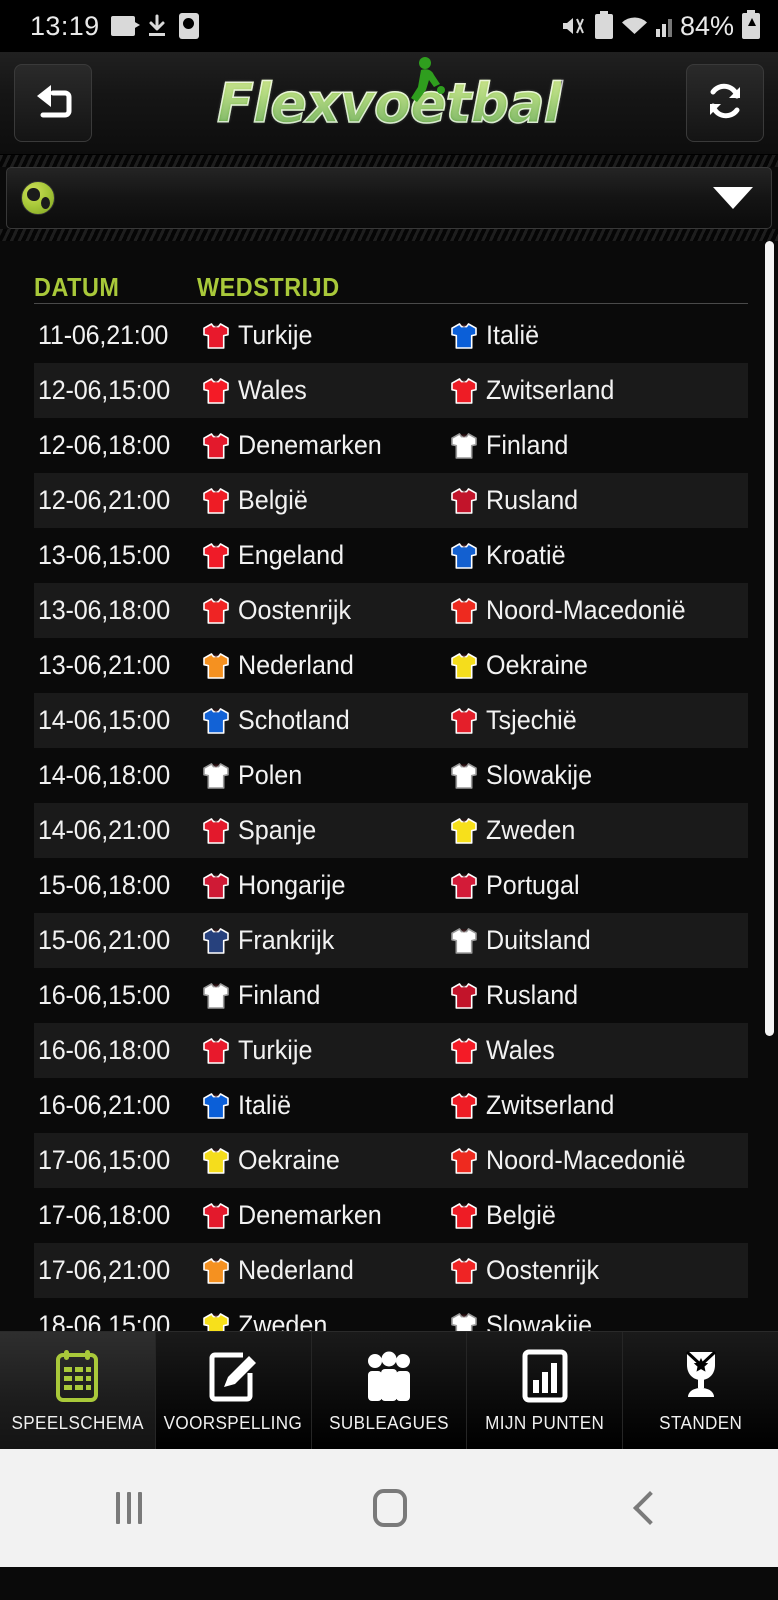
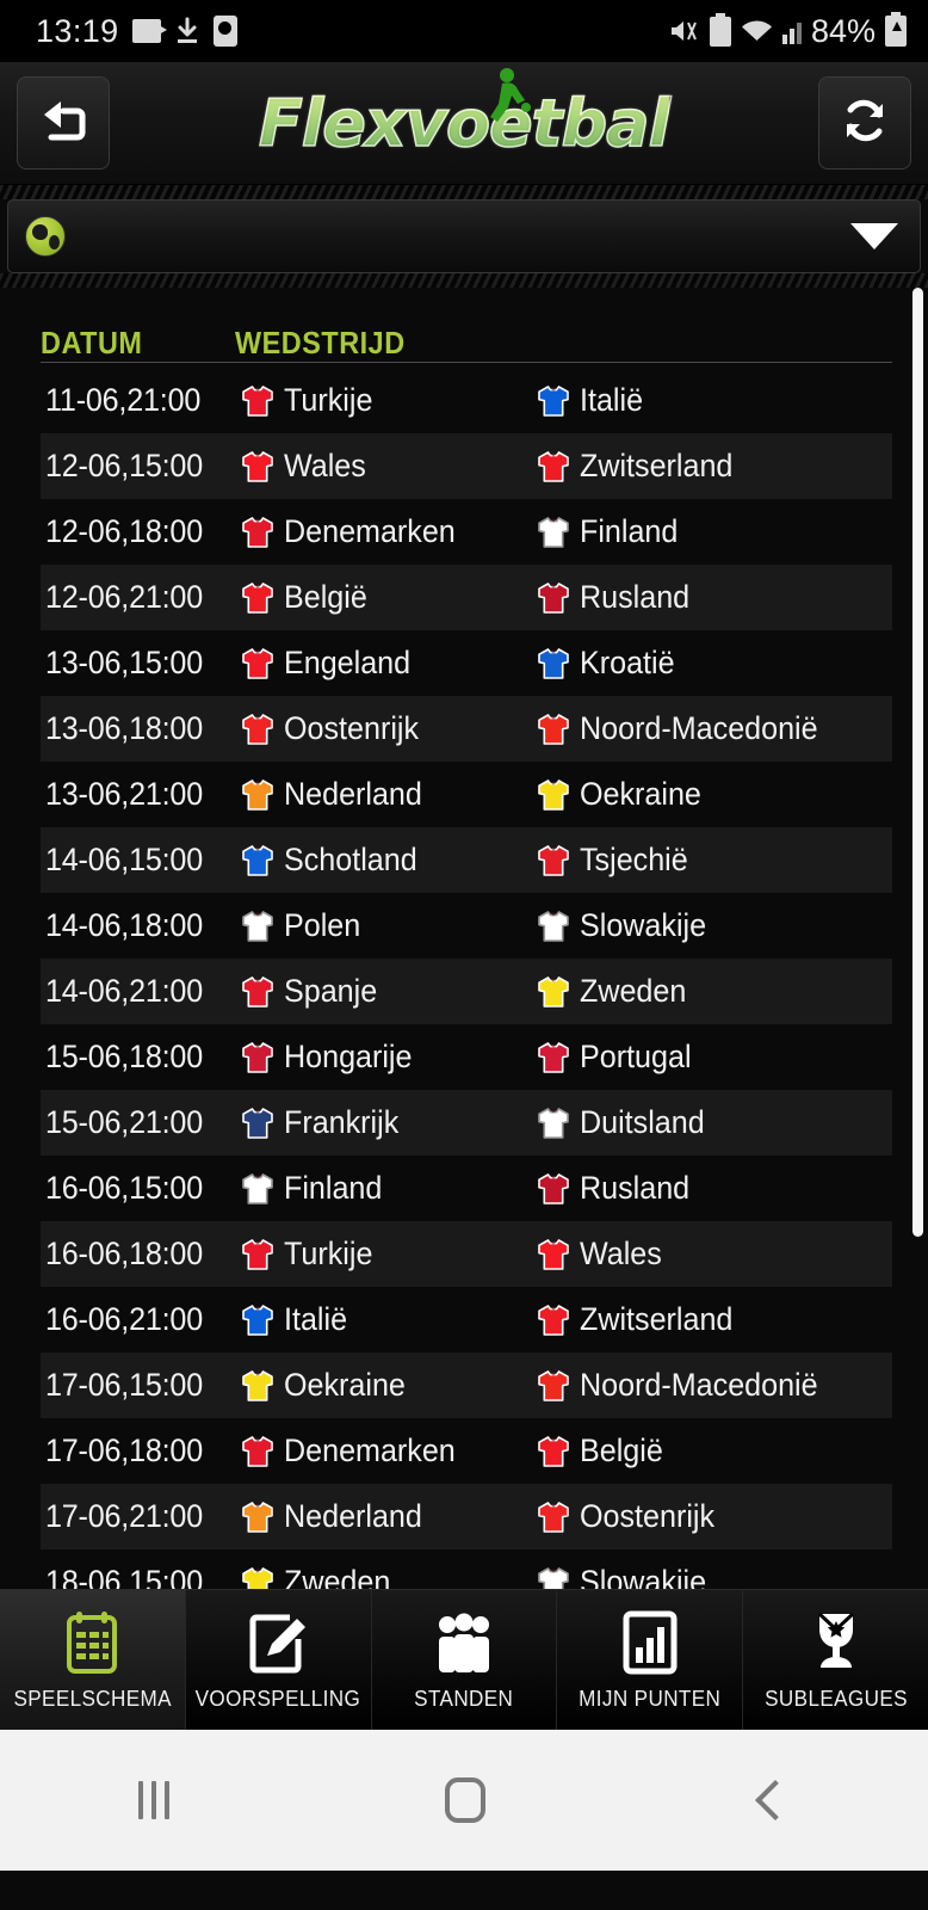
  13:19
  84%
  Flexvoetbal
  DATUM
  WEDSTRIJD
  11-06,21:00
  Turkije
  Italië
  12-06,15:00
  Wales
  Zwitserland
  12-06,18:00
  Denemarken
  Finland
  12-06,21:00
  België
  Rusland
  13-06,15:00
  Engeland
  Kroatië
  13-06,18:00
  Oostenrijk
  Noord-Macedonië
  13-06,21:00
  Nederland
  Oekraine
  14-06,15:00
  Schotland
  Tsjechië
  14-06,18:00
  Polen
  Slowakije
  14-06,21:00
  Spanje
  Zweden
  15-06,18:00
  Hongarije
  Portugal
  15-06,21:00
  Frankrijk
  Duitsland
  16-06,15:00
  Finland
  Rusland
  16-06,18:00
  Turkije
  Wales
  16-06,21:00
  Italië
  Zwitserland
  17-06,15:00
  Oekraine
  Noord-Macedonië
  17-06,18:00
  Denemarken
  België
  17-06,21:00
  Nederland
  Oostenrijk
  18-06,15:00
  Zweden
  Slowakije
  SPEELSCHEMA
  VOORSPELLING
- SUBLEAGUES
+ STANDEN
  MIJN PUNTEN
- STANDEN
+ SUBLEAGUES
